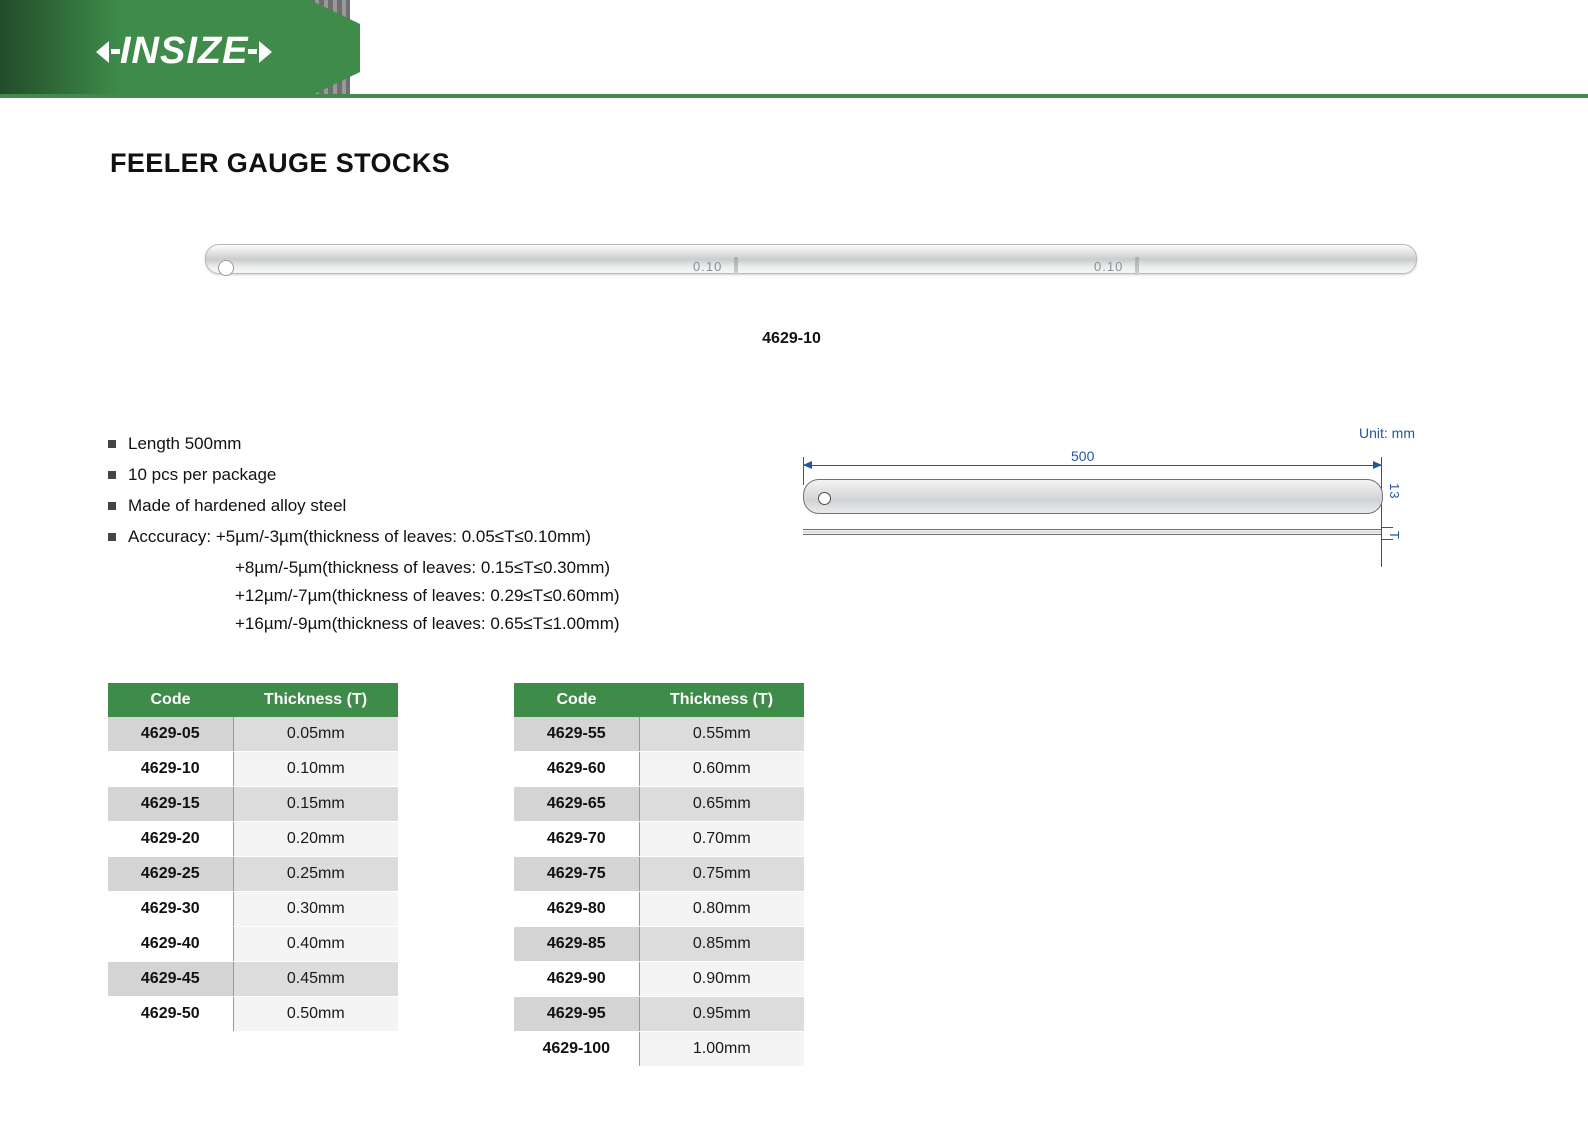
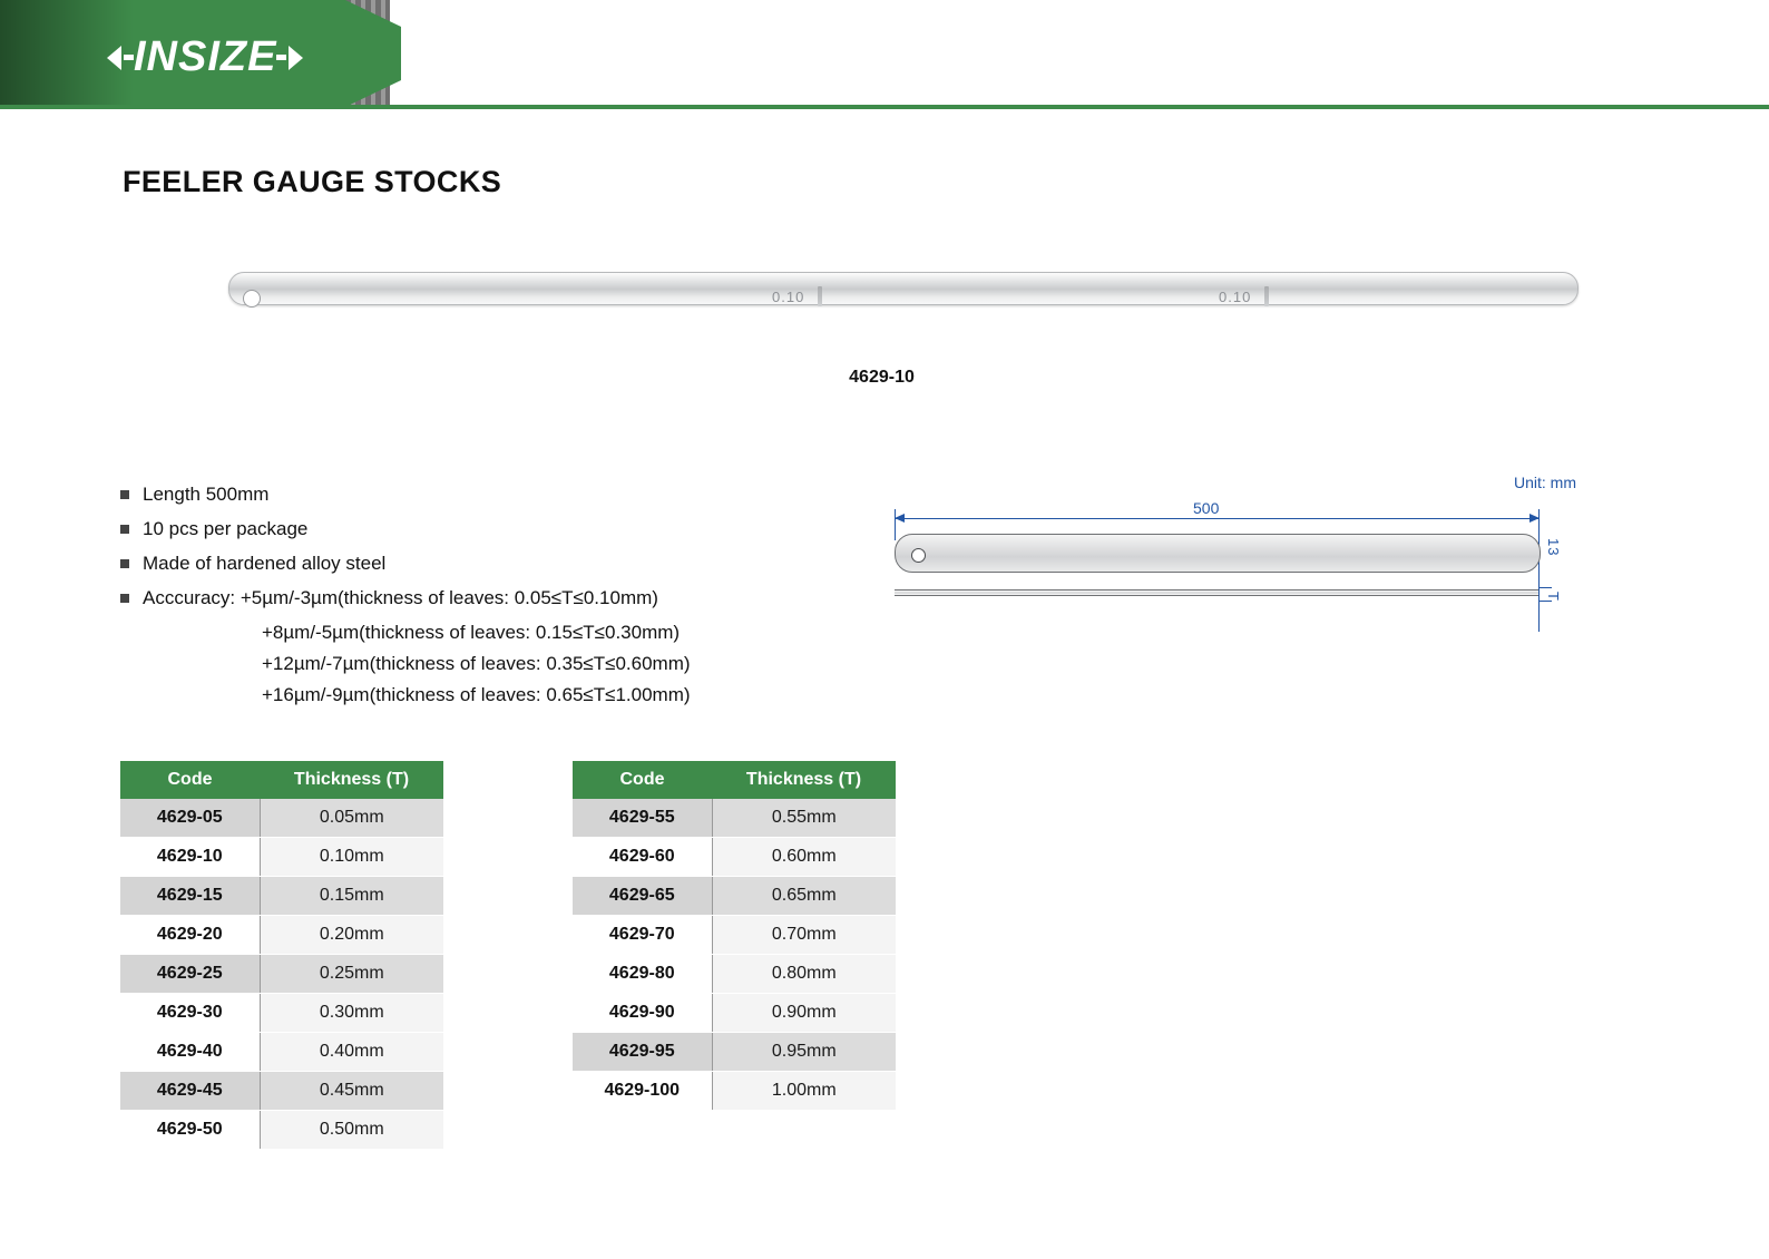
  INSIZE
  FEELER GAUGE STOCKS
  0.10
  0.10
  4629-10
  Length 500mm
  10 pcs per package
  Made of hardened alloy steel
  Acccuracy: +5µm/-3µm(thickness of leaves: 0.05≤T≤0.10mm)
  +8µm/-5µm(thickness of leaves: 0.15≤T≤0.30mm)
- +12µm/-7µm(thickness of leaves: 0.29≤T≤0.60mm)
+ +12µm/-7µm(thickness of leaves: 0.35≤T≤0.60mm)
  +16µm/-9µm(thickness of leaves: 0.65≤T≤1.00mm)
  Unit: mm
  500
  Code	Thickness (T)
  4629-05	0.05mm
  4629-10	0.10mm
  4629-15	0.15mm
  4629-20	0.20mm
  4629-25	0.25mm
  4629-30	0.30mm
  4629-40	0.40mm
  4629-45	0.45mm
  4629-50	0.50mm
  Code	Thickness (T)
  4629-55	0.55mm
  4629-60	0.60mm
  4629-65	0.65mm
  4629-70	0.70mm
- 4629-75	0.75mm
  4629-80	0.80mm
- 4629-85	0.85mm
  4629-90	0.90mm
  4629-95	0.95mm
  4629-100	1.00mm
